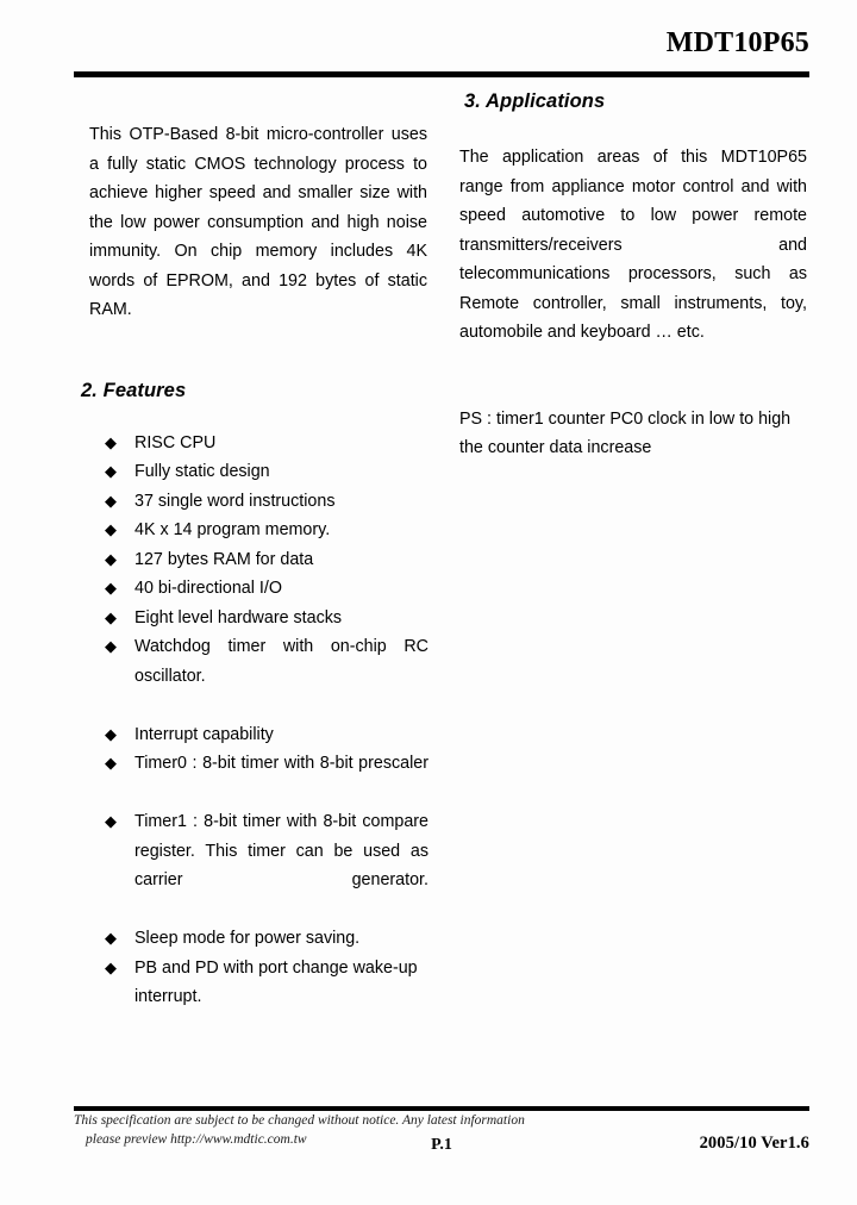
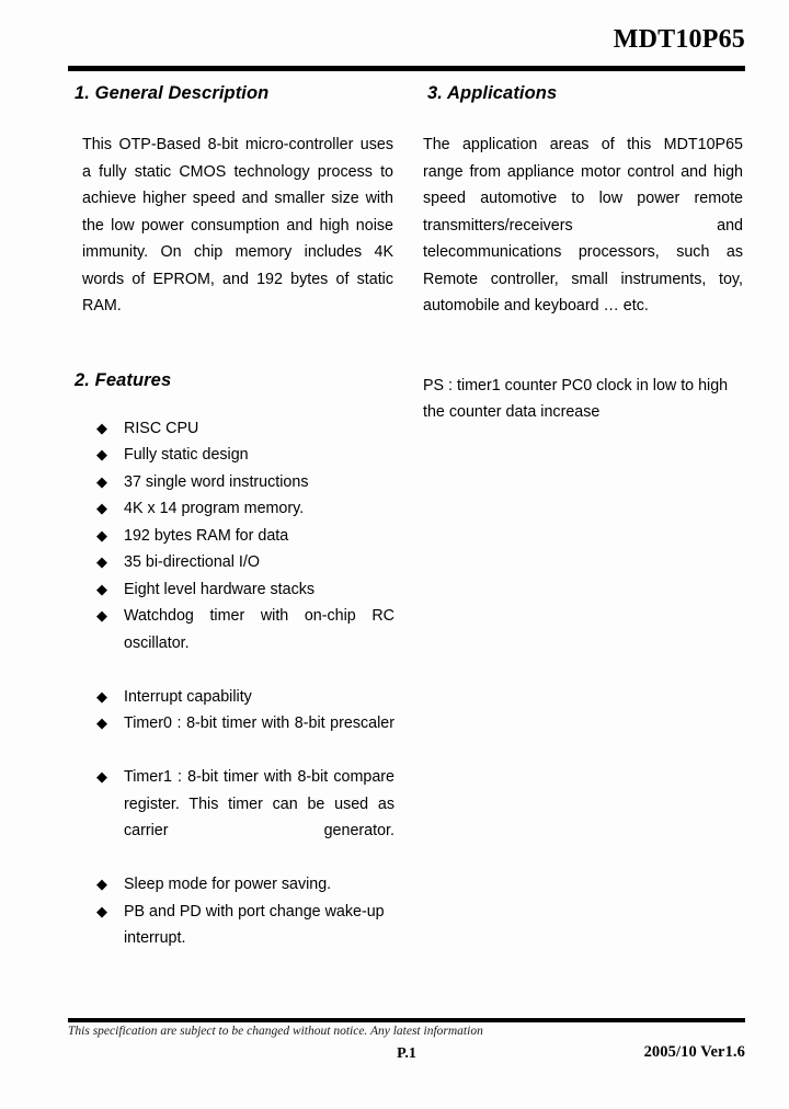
  MDT10P65
+ 1. General Description
  This OTP-Based 8-bit micro-controller uses a fully static CMOS technology process to achieve higher speed and smaller size with the low power consumption and high noise immunity. On chip memory includes 4K words of EPROM, and 192 bytes of static RAM.
  2. Features
  ◆
  RISC CPU
  ◆
  Fully static design
  ◆
  37 single word instructions
  ◆
  4K x 14 program memory.
  ◆
- 127 bytes RAM for data
+ 192 bytes RAM for data
  ◆
- 40 bi-directional I/O
+ 35 bi-directional I/O
  ◆
  Eight level hardware stacks
  ◆
  Watchdog timer with on-chip RC oscillator.
  ◆
  Interrupt capability
  ◆
  Timer0 : 8-bit timer with 8-bit prescaler
  ◆
  Timer1 : 8-bit timer with 8-bit compare register. This timer can be used as carrier generator.
  ◆
  Sleep mode for power saving.
  ◆
  PB and PD with port change wake-up interrupt.
  3. Applications
- The application areas of this MDT10P65 range from appliance motor control and with speed automotive to low power remote transmitters/receivers and telecommunications processors, such as Remote controller, small instruments, toy, automobile and keyboard … etc.
+ The application areas of this MDT10P65 range from appliance motor control and high speed automotive to low power remote transmitters/receivers and telecommunications processors, such as Remote controller, small instruments, toy, automobile and keyboard … etc.
  PS : timer1 counter PC0 clock in low to high the counter data increase
  This specification are subject to be changed without notice. Any latest information
- please preview http://www.mdtic.com.tw
  P.1
  2005/10 Ver1.6
